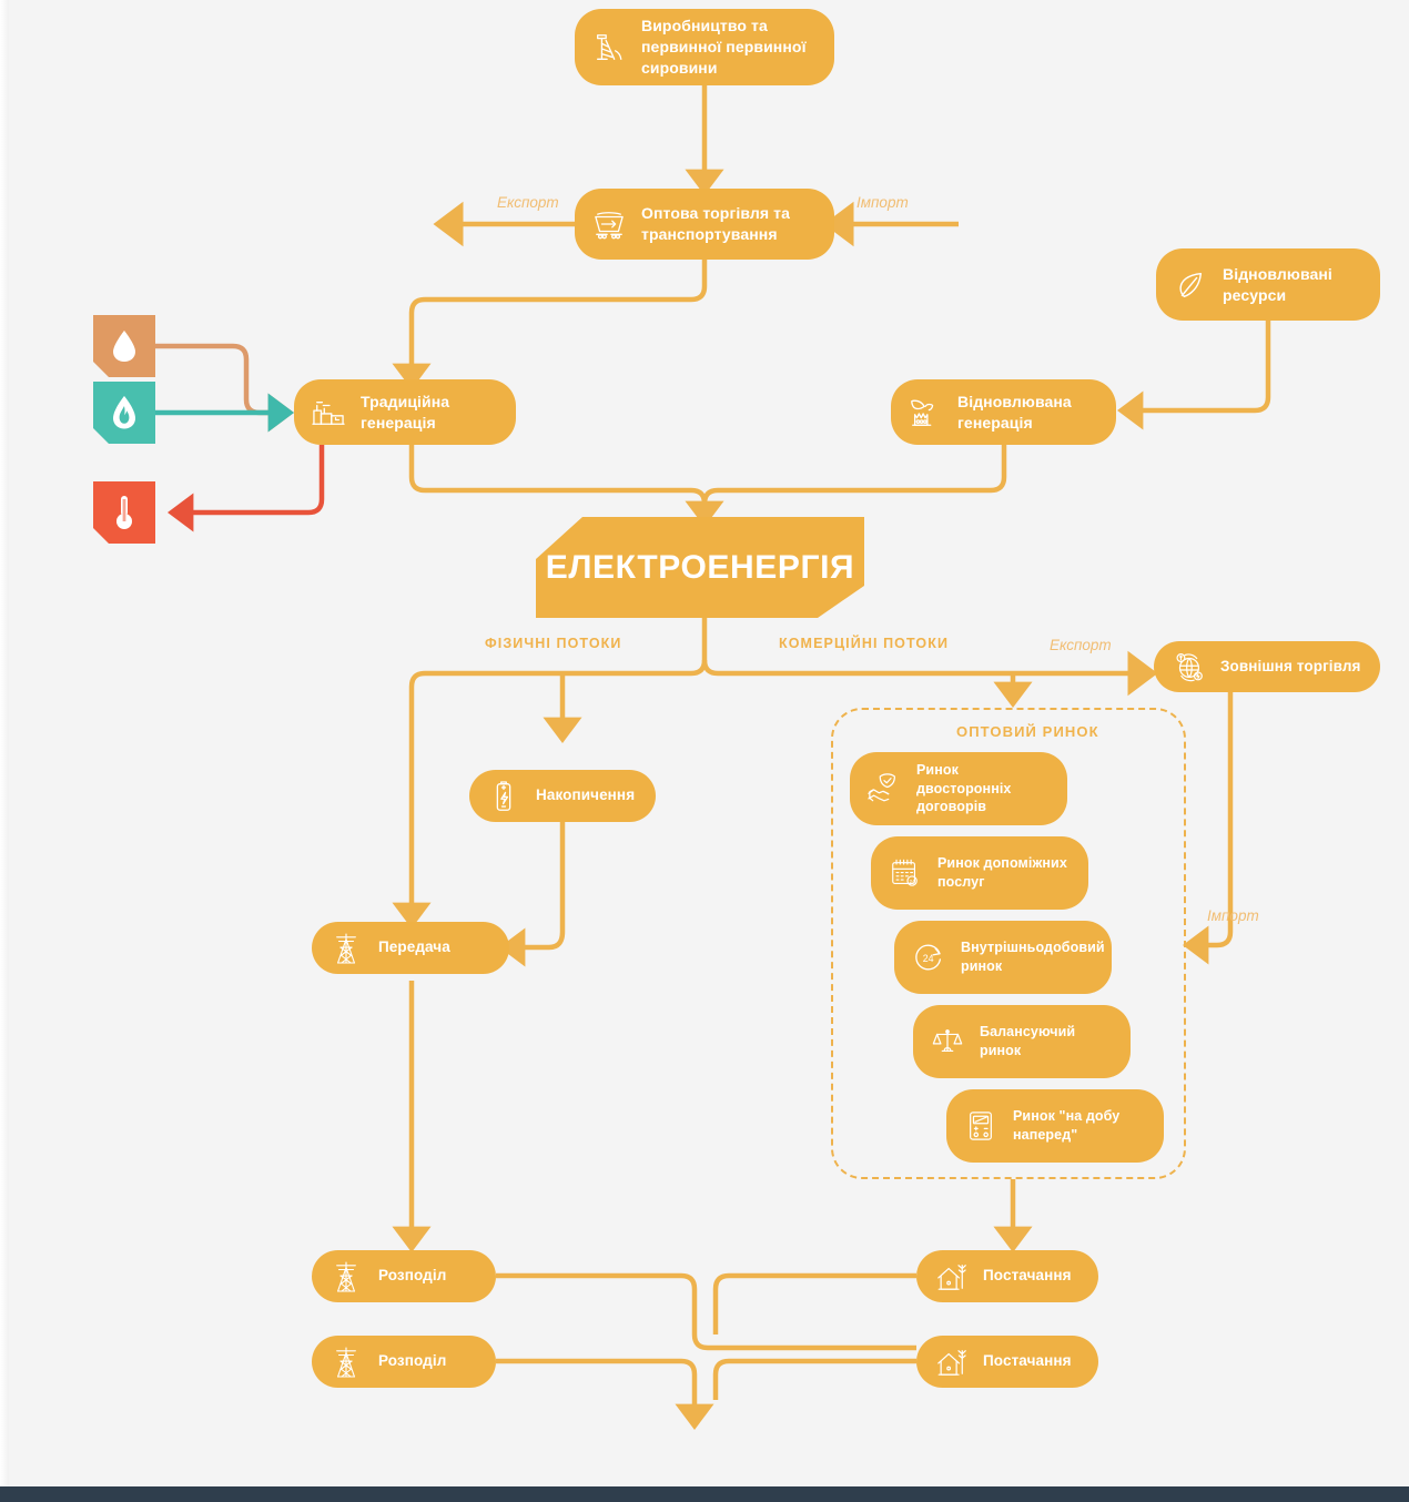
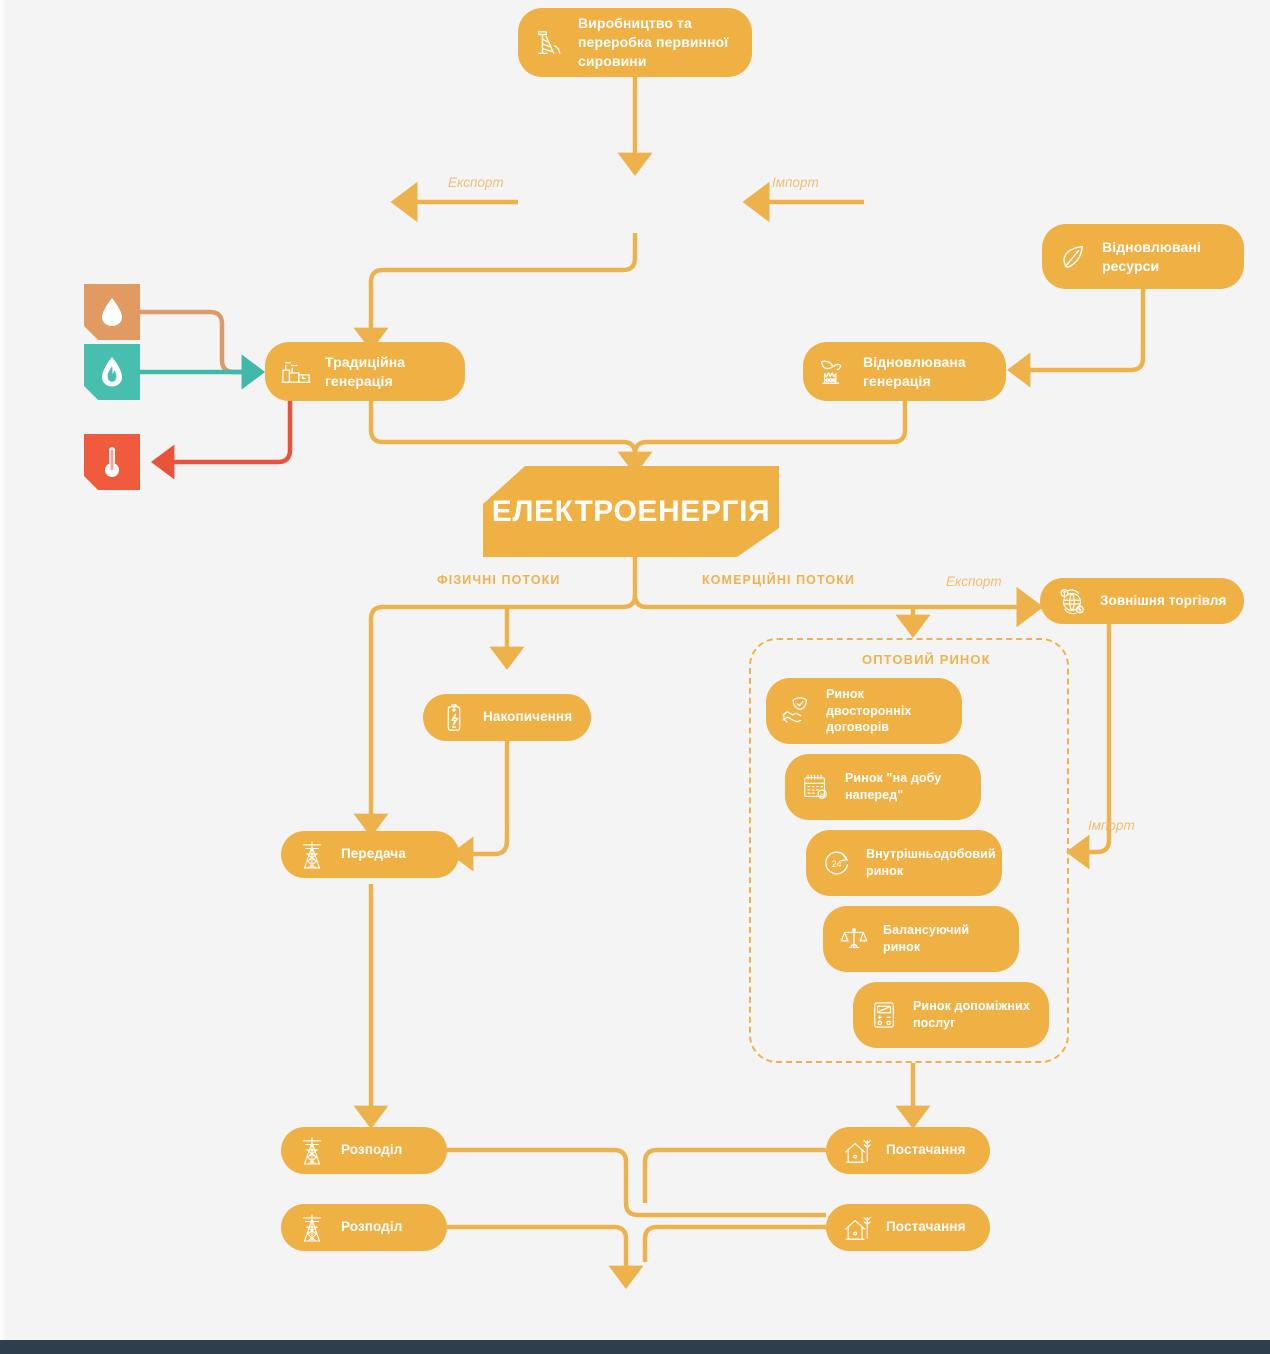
  Експорт
  Імпорт
  Експорт
  Імпорт
  ФІЗИЧНІ ПОТОКИ
  КОМЕРЦІЙНІ ПОТОКИ
- Виробництво та первинної первинної сировини
+ Виробництво та переробка первинної сировини
- Оптова торгівля та транспортування
  Відновлювані ресурси
  Традиційна генерація
  Відновлювана генерація
  ЕЛЕКТРОЕНЕРГІЯ
  Зовнішня торгівля
  Накопичення
  Передача
  Розподіл
  Розподіл
  Постачання
  Постачання
  ОПТОВИЙ РИНОК
  Ринок двосторонніх договорів
- Ринок допоміжних послуг
+ Ринок "на добу наперед"
  24
  Внутрішньодобовий ринок
  Балансуючий ринок
- Ринок "на добу наперед"
+ Ринок допоміжних послуг
